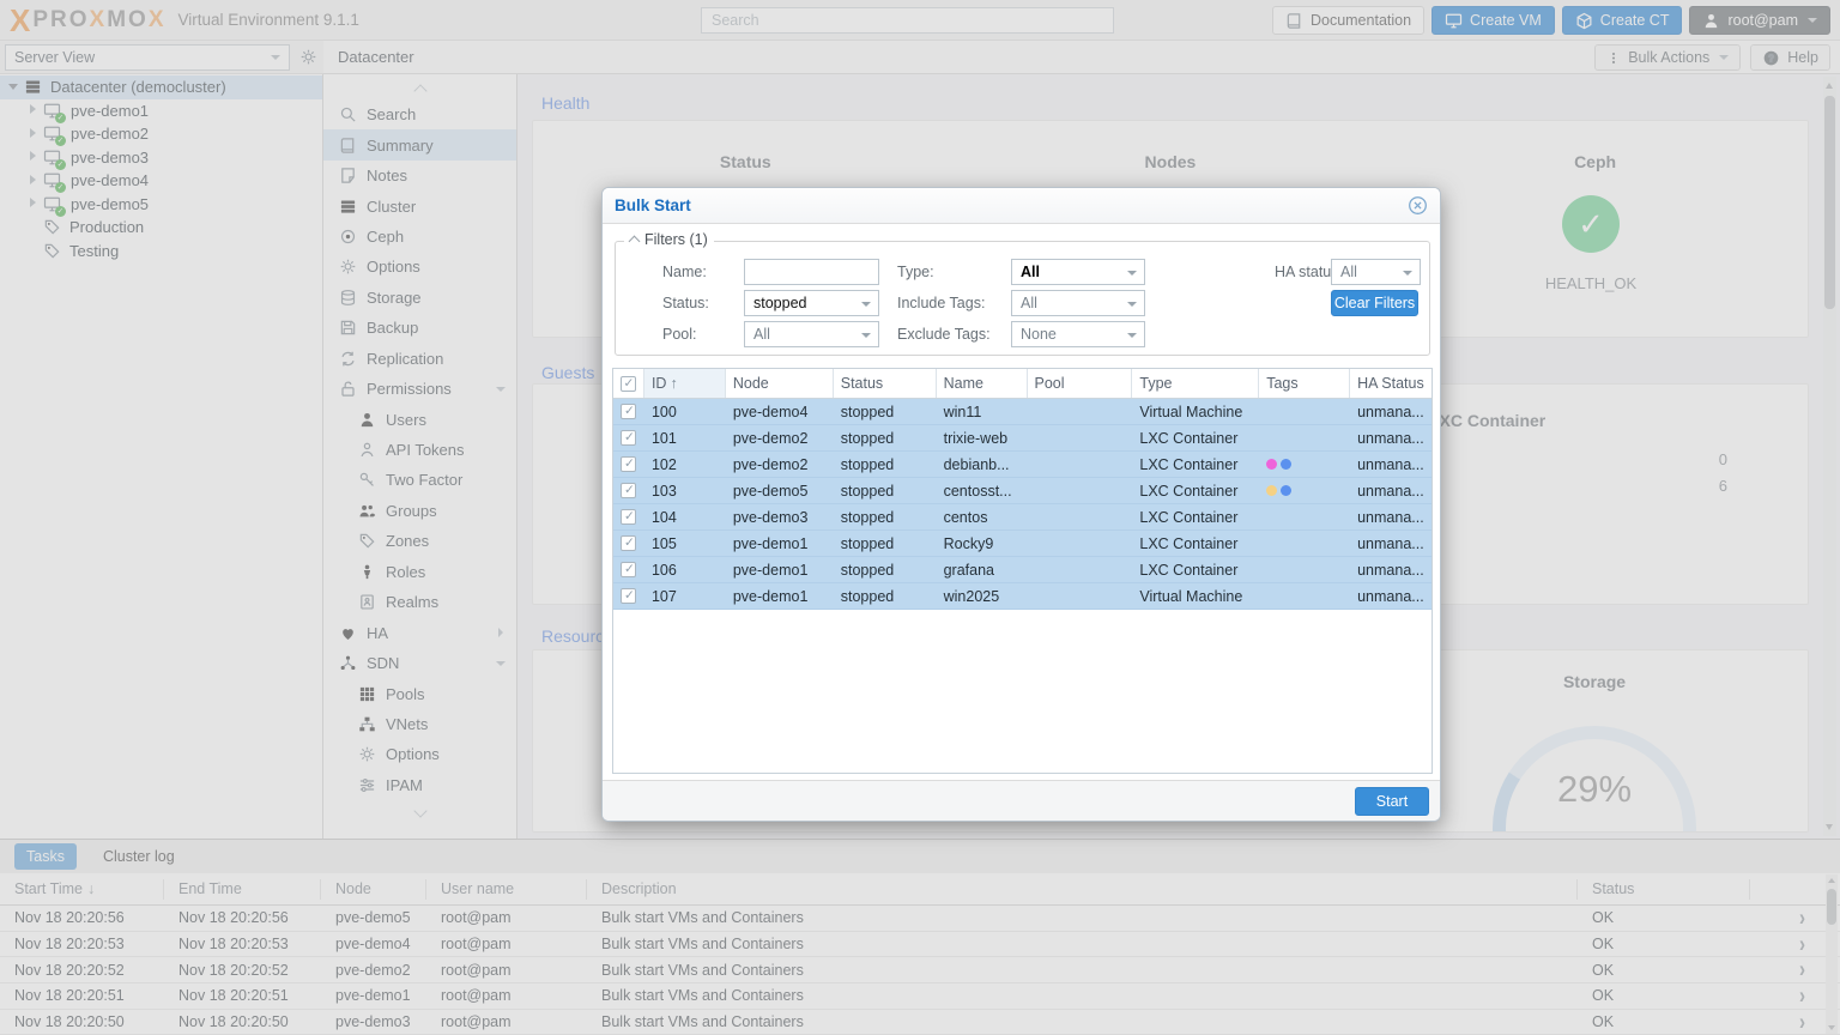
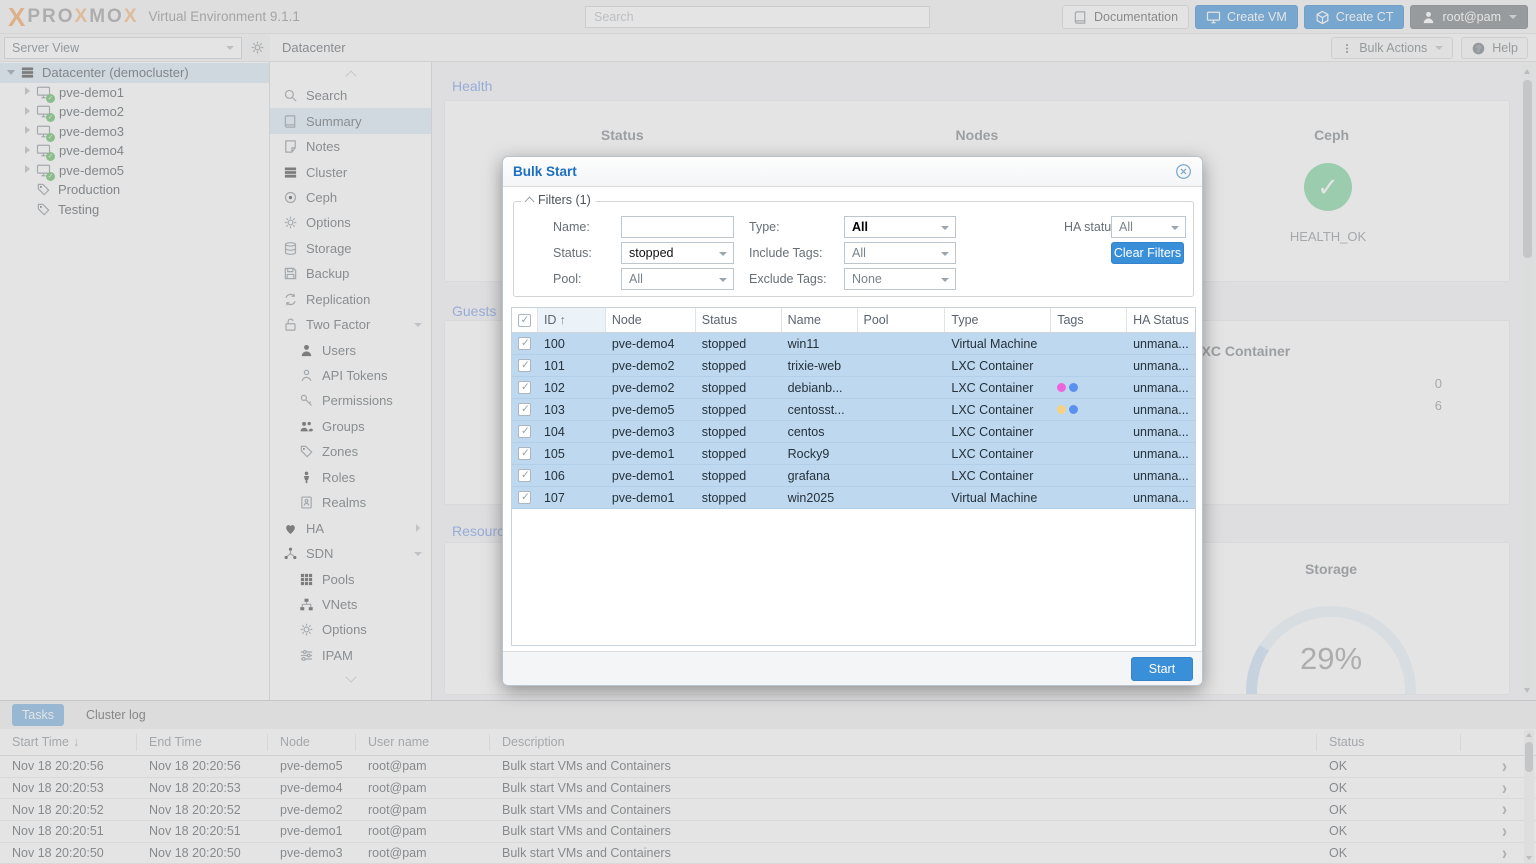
  X
  PROXMOX
  Virtual Environment 9.1.1
  Search
  Documentation
  Create VM
  Create CT
  root@pam
  Server View
  Datacenter
  Bulk Actions
  Help
  Datacenter (democluster)
  pve-demo1
  pve-demo2
  pve-demo3
  pve-demo4
  pve-demo5
  Production
  Testing
  Search
  Summary
  Notes
  Cluster
  Ceph
  Options
  Storage
  Backup
  Replication
- Permissions
+ Two Factor
  Users
  API Tokens
- Two Factor
+ Permissions
  Groups
  Zones
  Roles
  Realms
  HA
  SDN
  Pools
  VNets
  Options
  IPAM
  Health
  Status
  Nodes
  Ceph
  ✓
  HEALTH_OK
  Guests
  XC Container
  0
  6
  Resourc
  Storage
  29%
  Tasks
  Cluster log
  Start Time
  End Time
  Node
  User name
  Description
  Status
  Nov 18 20:20:56
  Nov 18 20:20:56
  pve-demo5
  root@pam
  Bulk start VMs and Containers
  OK
  ›
  Nov 18 20:20:53
  Nov 18 20:20:53
  pve-demo4
  root@pam
  Bulk start VMs and Containers
  OK
  ›
  Nov 18 20:20:52
  Nov 18 20:20:52
  pve-demo2
  root@pam
  Bulk start VMs and Containers
  OK
  ›
  Nov 18 20:20:51
  Nov 18 20:20:51
  pve-demo1
  root@pam
  Bulk start VMs and Containers
  OK
  ›
  Nov 18 20:20:50
  Nov 18 20:20:50
  pve-demo3
  root@pam
  Bulk start VMs and Containers
  OK
  ›
  Bulk Start
  Filters (1)
  Name:
  Type:
  All
  HA statu
  All
  Status:
  stopped
  Include Tags:
  All
  Clear Filters
  Pool:
  All
  Exclude Tags:
  None
  ID
  Node
  Status
  Name
  Pool
  Type
  Tags
  HA Status
  100
  pve-demo4
  stopped
  win11
  Virtual Machine
  unmana...
  101
  pve-demo2
  stopped
  trixie-web
  LXC Container
  unmana...
  102
  pve-demo2
  stopped
  debianb...
  LXC Container
  unmana...
  103
  pve-demo5
  stopped
  centosst...
  LXC Container
  unmana...
  104
  pve-demo3
  stopped
  centos
  LXC Container
  unmana...
  105
  pve-demo1
  stopped
  Rocky9
  LXC Container
  unmana...
  106
  pve-demo1
  stopped
  grafana
  LXC Container
  unmana...
  107
  pve-demo1
  stopped
  win2025
  Virtual Machine
  unmana...
  Start
